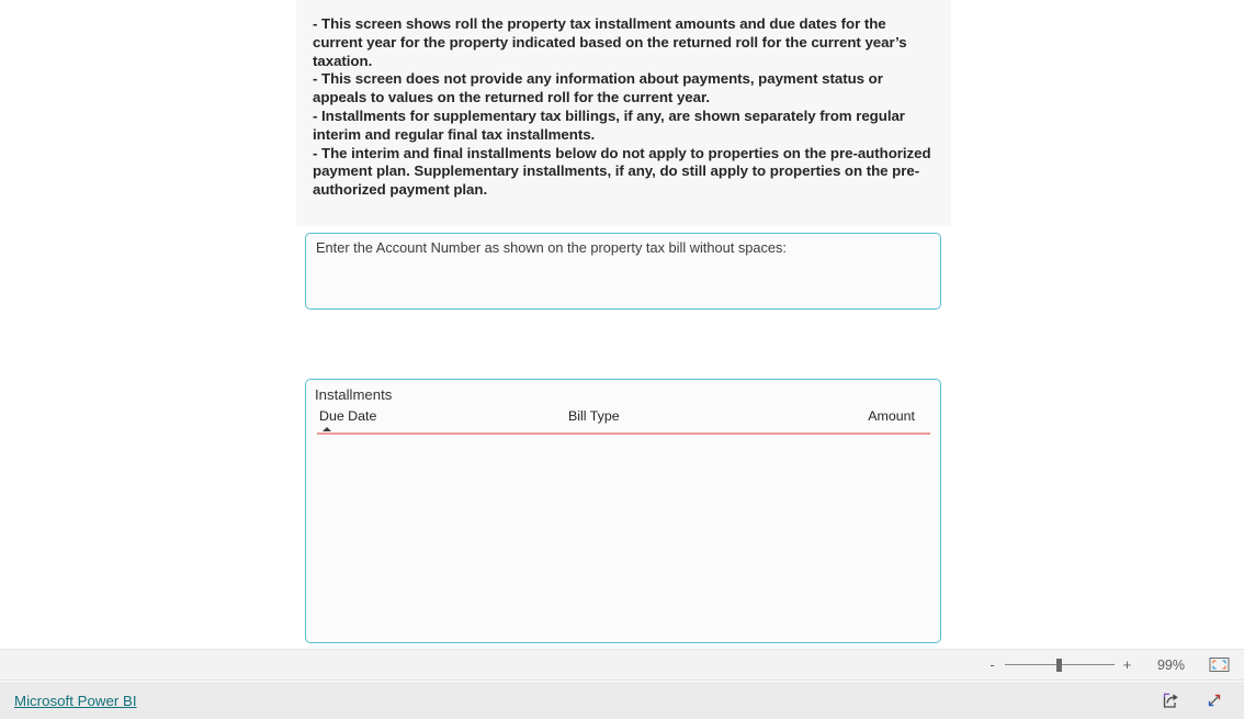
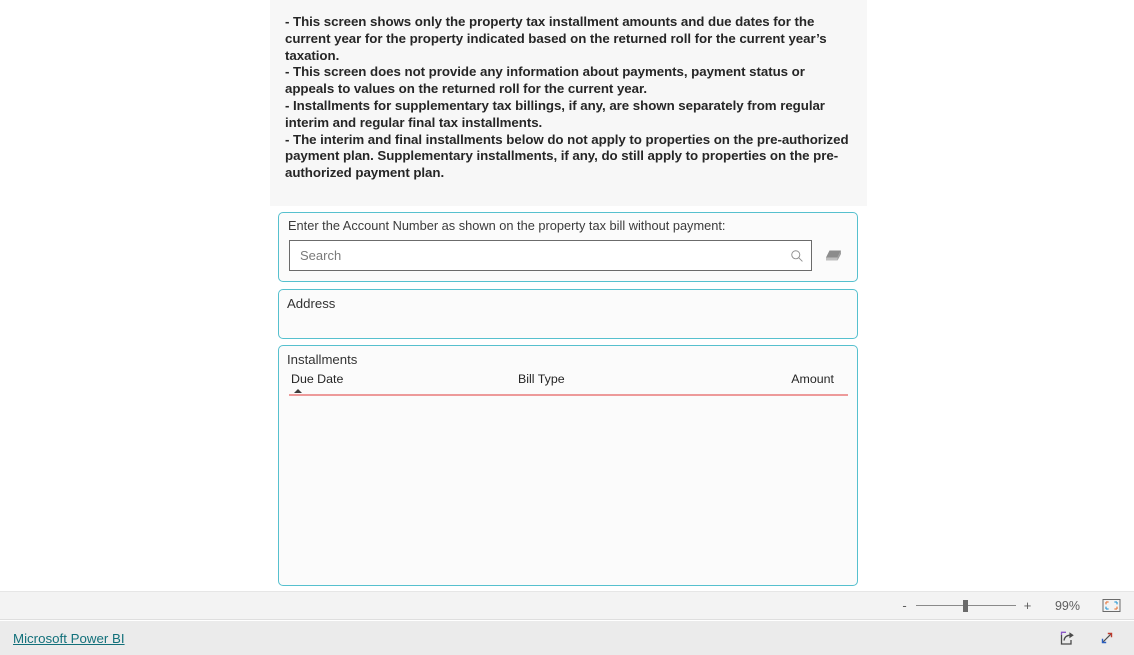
- - This screen shows roll the property tax installment amounts and due dates for the current year for the property indicated based on the returned roll for the current year’s taxation.
+ - This screen shows only the property tax installment amounts and due dates for the current year for the property indicated based on the returned roll for the current year’s taxation.
  - This screen does not provide any information about payments, payment status or appeals to values on the returned roll for the current year.
  - Installments for supplementary tax billings, if any, are shown separately from regular interim and regular final tax installments.
  - The interim and final installments below do not apply to properties on the pre-authorized payment plan. Supplementary installments, if any, do still apply to properties on the pre-authorized payment plan.
- Enter the Account Number as shown on the property tax bill without spaces:
+ Enter the Account Number as shown on the property tax bill without payment:
+ Search
+ Address
  Installments
  Due Date
  Bill Type
  Amount
  -
  +
  99%
  Microsoft Power BI
